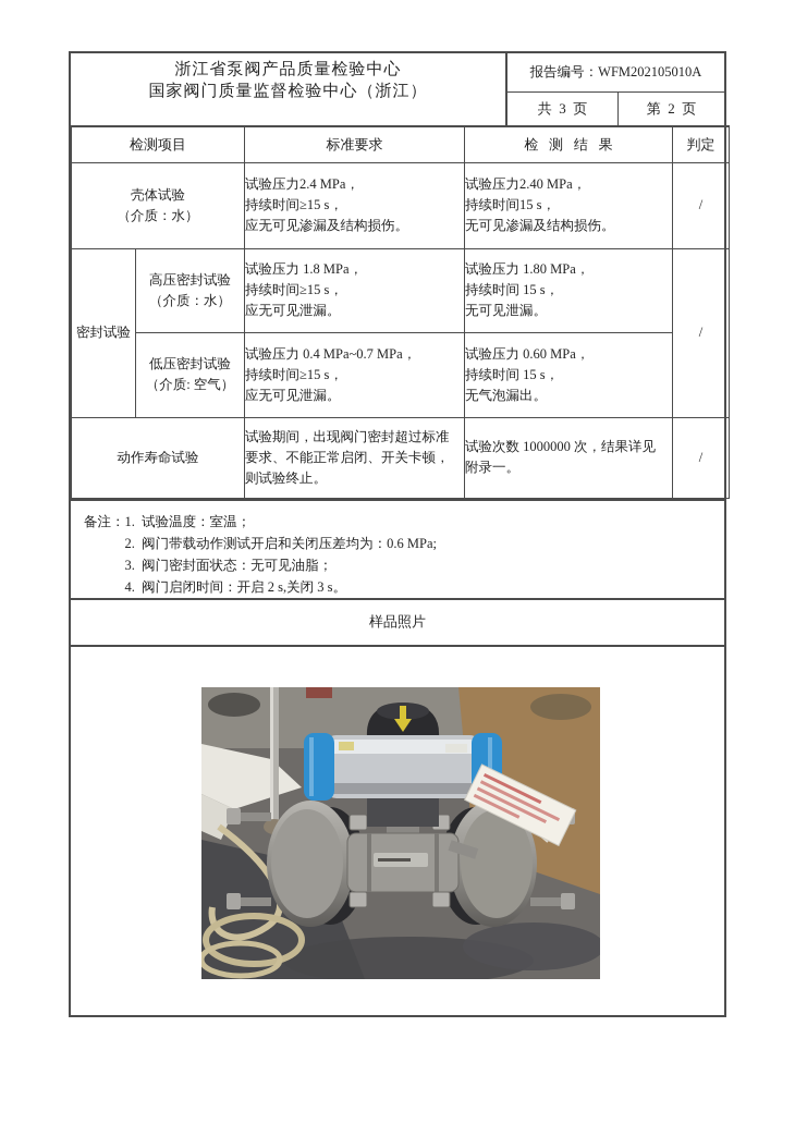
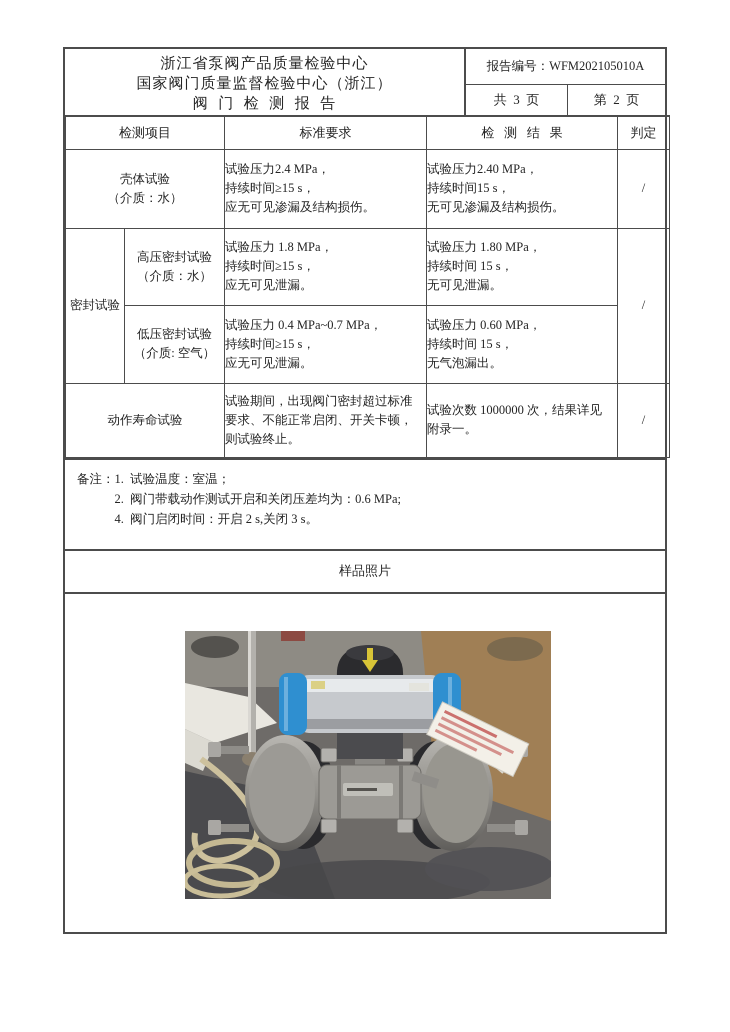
  浙江省泵阀产品质量检验中心
  国家阀门质量监督检验中心（浙江）
+ 阀 门 检 测 报 告
  报告编号：
  WFM202105010A
  共 3 页
  第 2 页
  检测项目	标准要求	检 测 结 果	判定
  壳体试验 （介质：水）	试验压力2.4 MPa， 持续时间≥15 s， 应无可见渗漏及结构损伤。	试验压力2.40 MPa， 持续时间15 s， 无可见渗漏及结构损伤。	/
  密封试验	高压密封试验 （介质：水）	试验压力 1.8 MPa， 持续时间≥15 s， 应无可见泄漏。	试验压力 1.80 MPa， 持续时间 15 s， 无可见泄漏。	/
  低压密封试验 （介质: 空气）	试验压力 0.4 MPa~0.7 MPa， 持续时间≥15 s， 应无可见泄漏。	试验压力 0.60 MPa， 持续时间 15 s， 无气泡漏出。
  动作寿命试验	试验期间，出现阀门密封超过标准 要求、不能正常启闭、开关卡顿， 则试验终止。	试验次数 1000000 次，结果详见 附录一。	/
  备注：
  1. 试验温度：室温；
  2. 阀门带载动作测试开启和关闭压差均为：0.6 MPa;
- 3. 阀门密封面状态：无可见油脂；
  4. 阀门启闭时间：开启 2 s,关闭 3 s。
  样品照片
